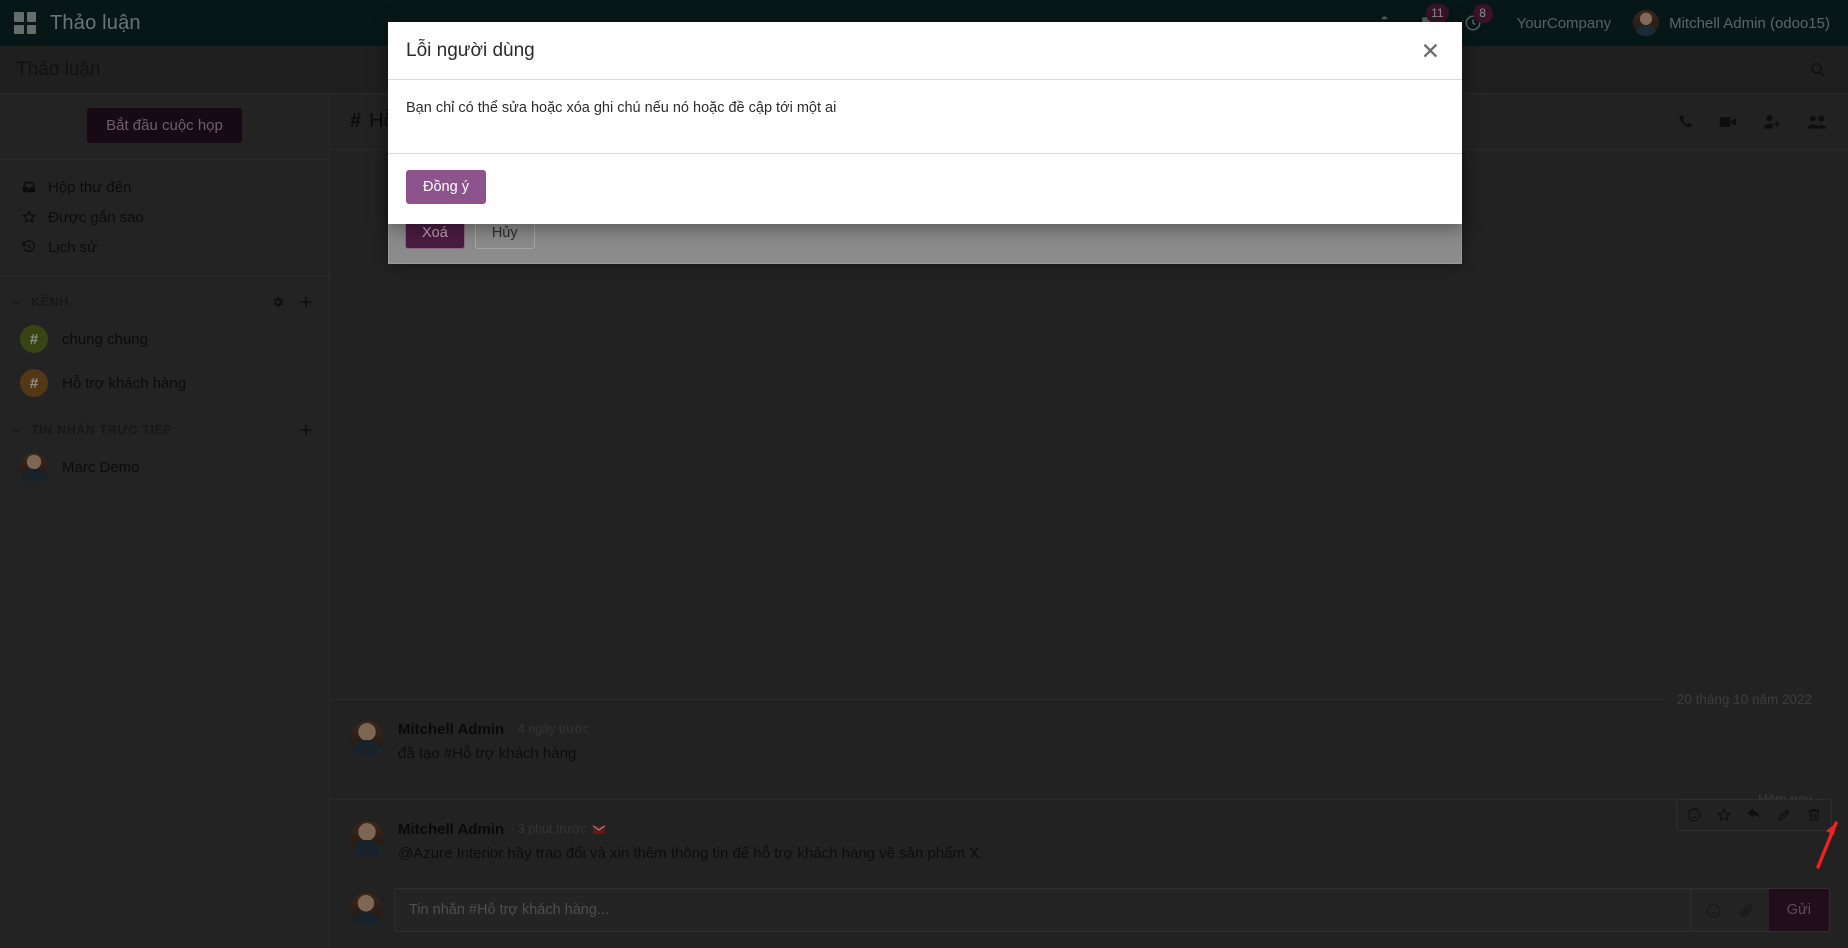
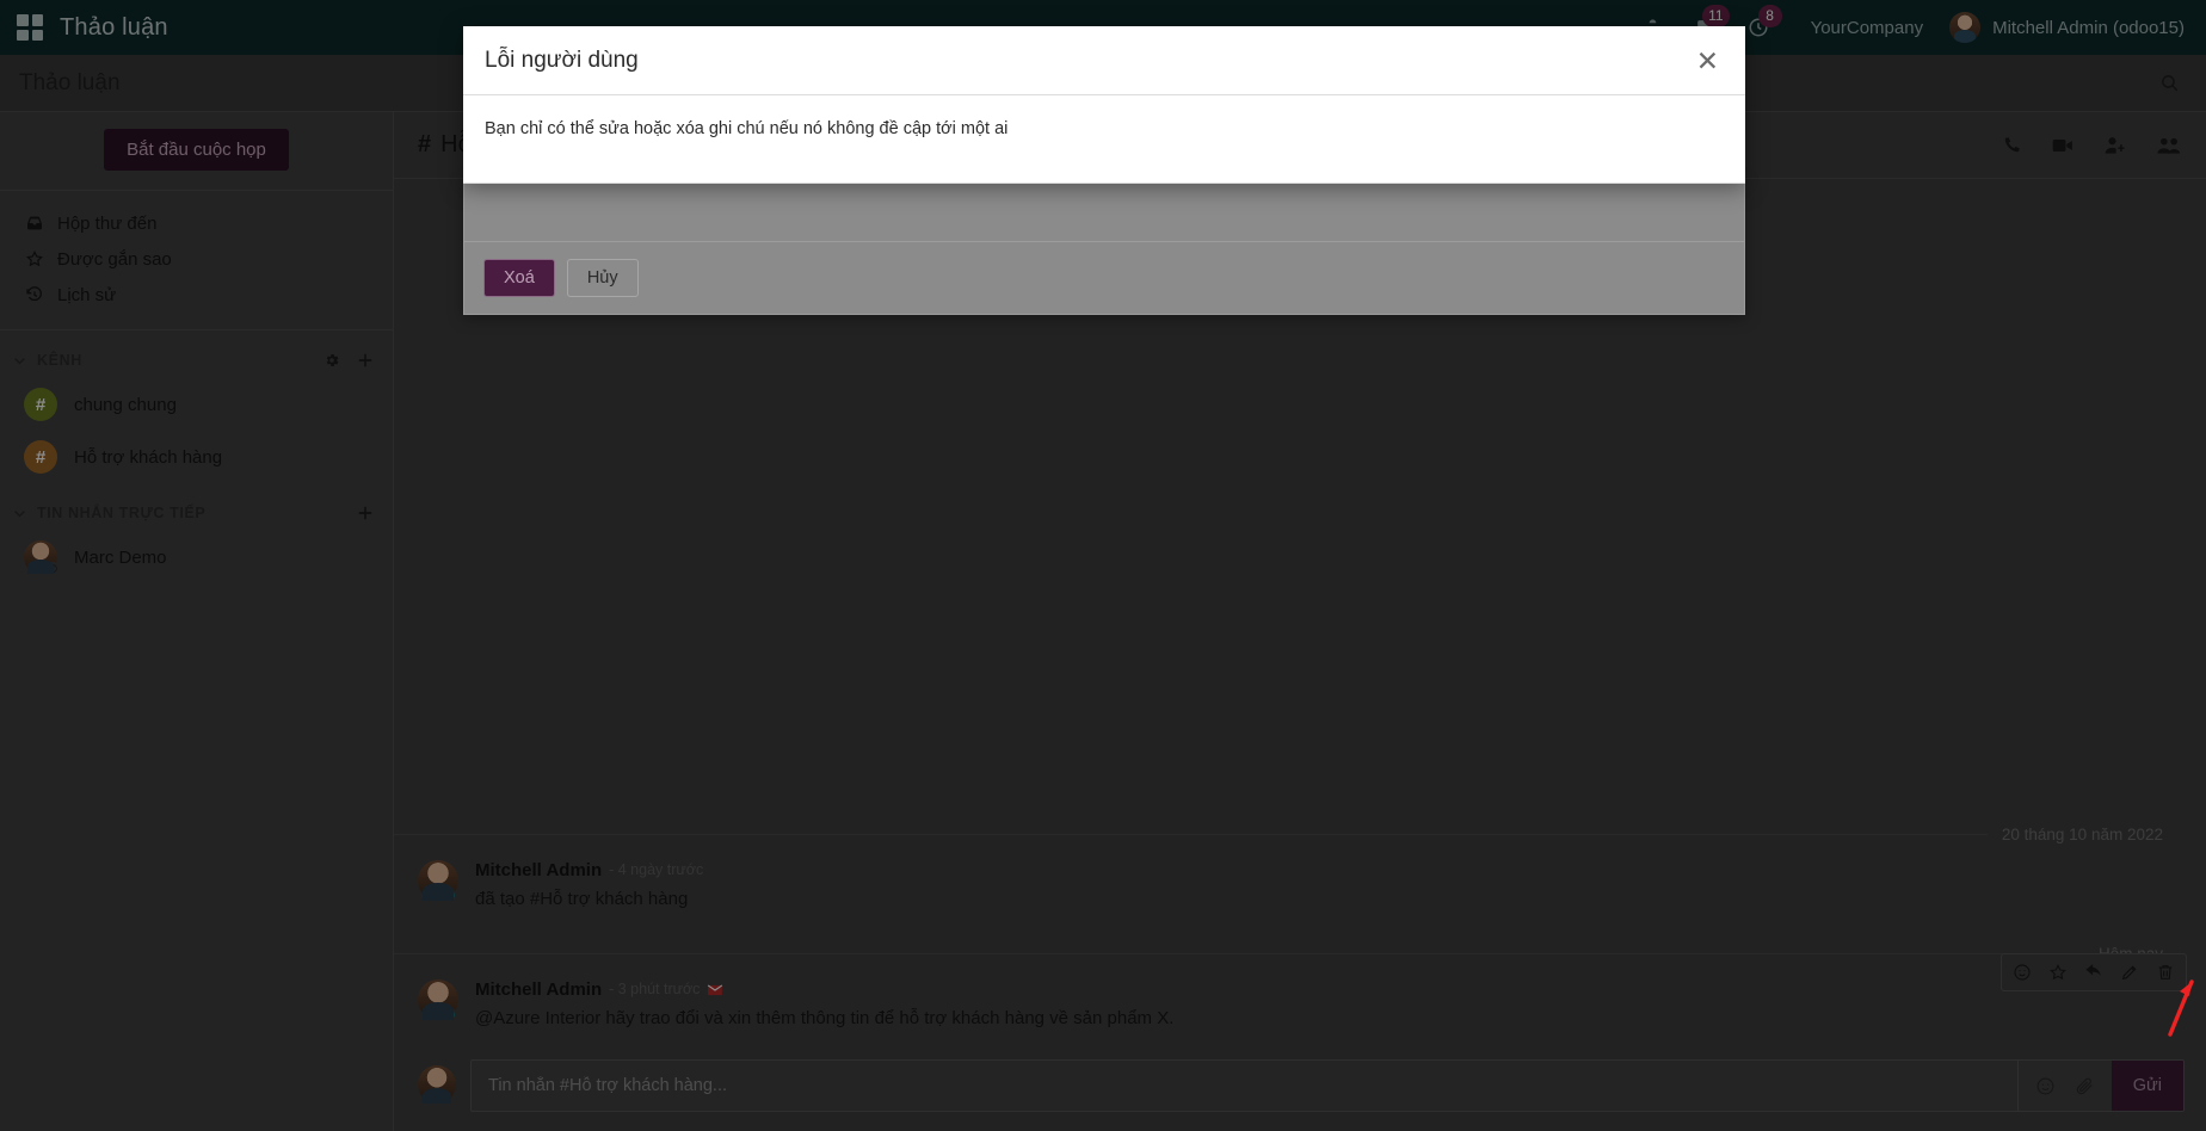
  Thảo luận
  11
  8
  YourCompany
  Mitchell Admin (odoo15)
  Bắt đầu cuộc họp
  Hộp thư đến
  Được gắn sao
  Lịch sử
  #
  chung chung
  #
  Hỗ trợ khách hàng
  Marc Demo
  20 tháng 10 năm 2022
  Mitchell Admin
  Mitchell Admin
  Tin nhắn #Hỗ trợ khách hàng...
  Gửi
  Xoá
  Hủy
  Lỗi người dùng
  ✕
- Bạn chỉ có thể sửa hoặc xóa ghi chú nếu nó hoặc đề cập tới một ai
+ Bạn chỉ có thể sửa hoặc xóa ghi chú nếu nó không đề cập tới một ai
- Đồng ý
